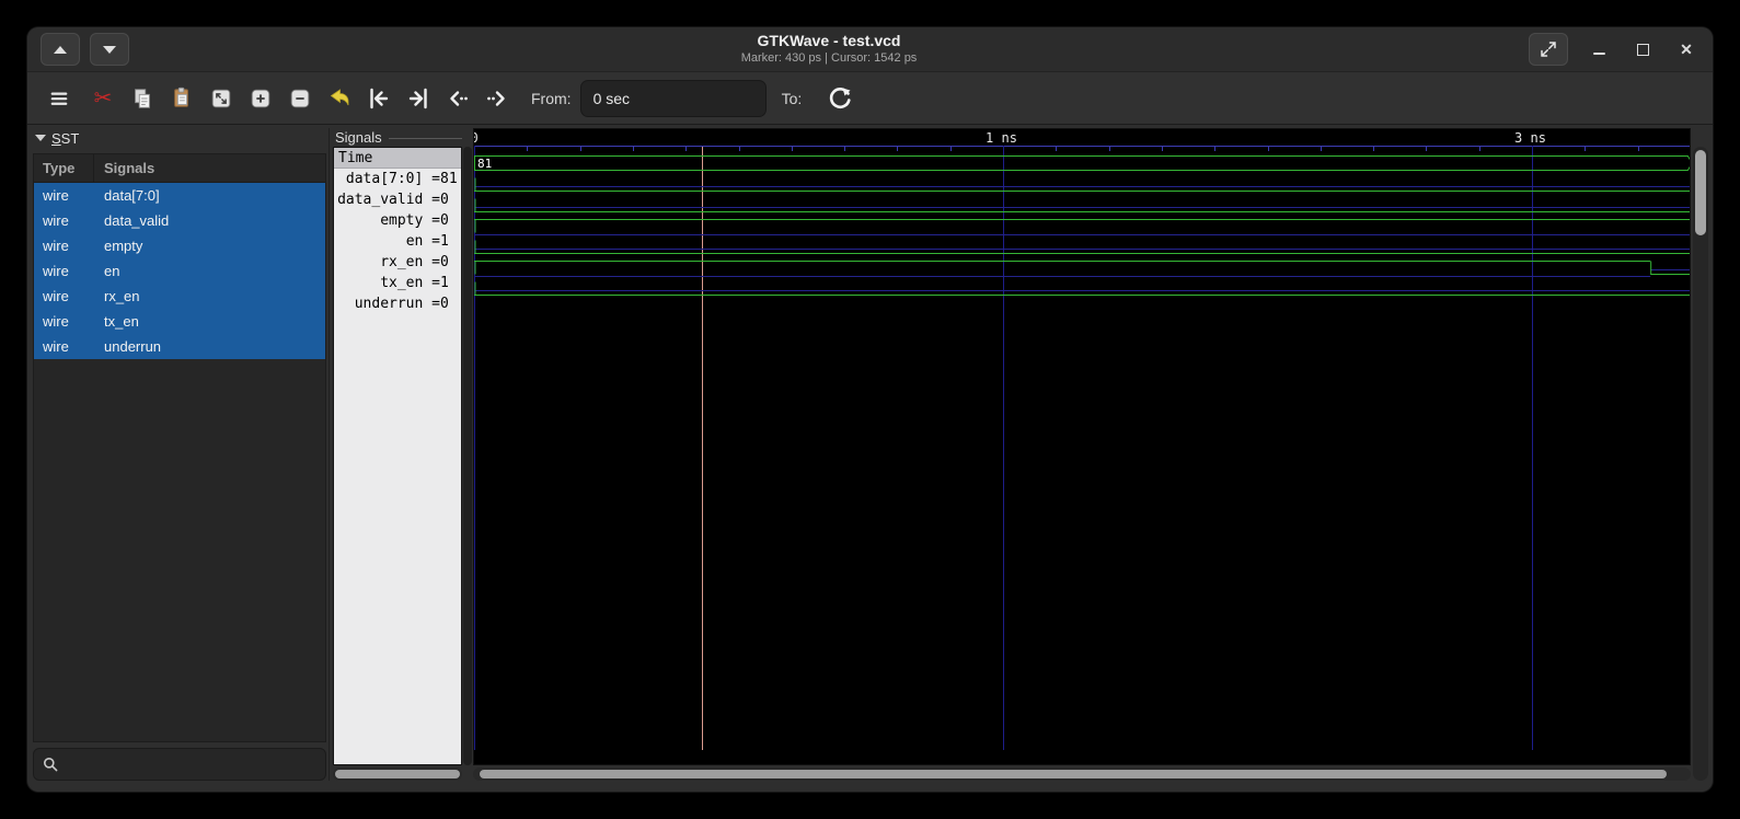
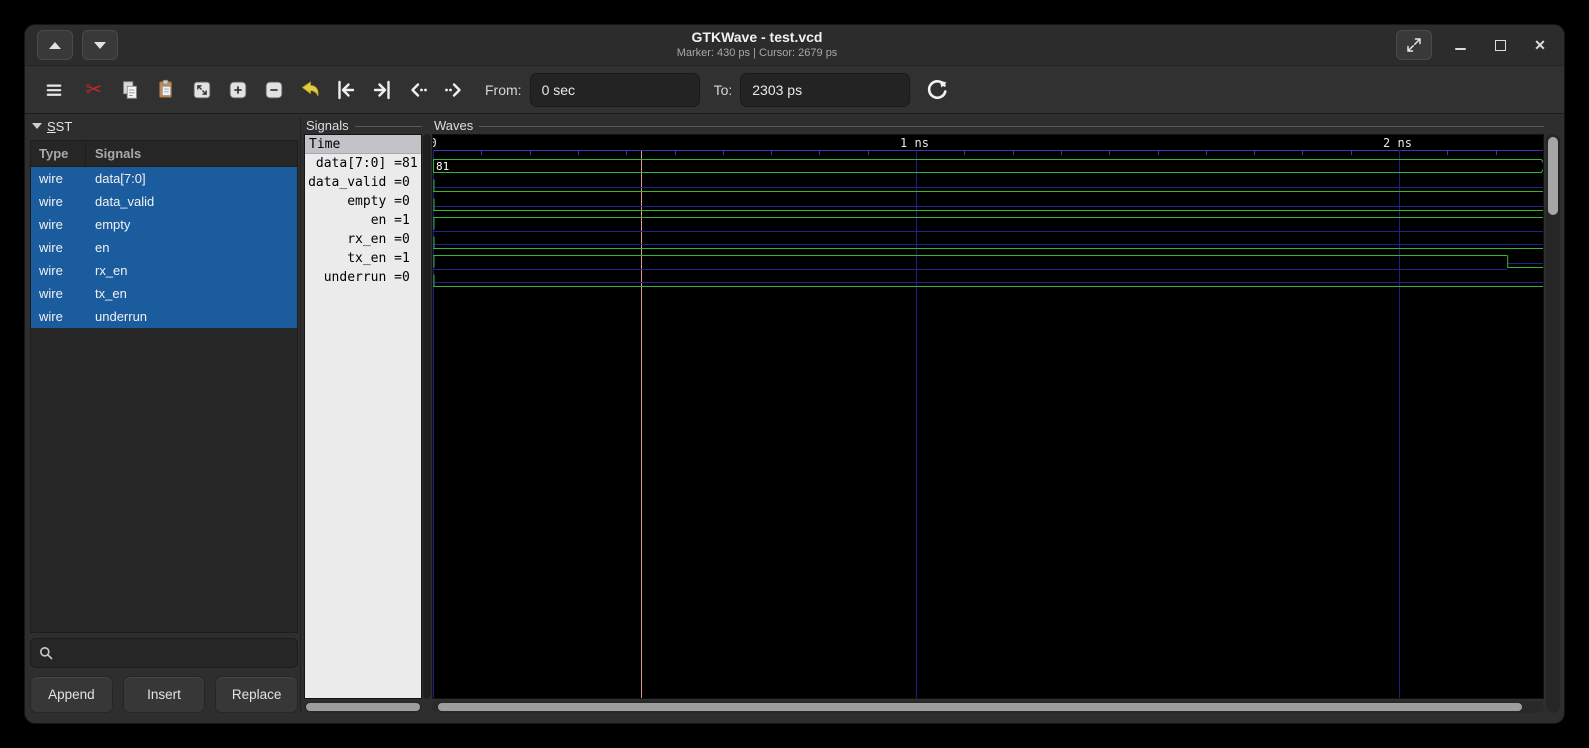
  GTKWave - test.vcd
- Marker: 430 ps | Cursor: 1542 ps
+ Marker: 430 ps | Cursor: 2679 ps
  ✕
  ✂
  From:
  0 sec
  To:
+ 2303 ps
  SST
  Type
  Signals
  wire
  data[7:0]
  wire
  data_valid
  wire
  empty
  wire
  en
  wire
  rx_en
  wire
  tx_en
  wire
  underrun
+ Append
+ Insert
+ Replace
  Signals
  Time
  data[7:0]
  =
  81
  data_valid
  =
  0
  empty
  =
  0
  en
  =
  1
  rx_en
  =
  0
  tx_en
  =
  1
  underrun
  =
  0
+ Waves
  0
  1 ns
- 3 ns
+ 2 ns
  81
